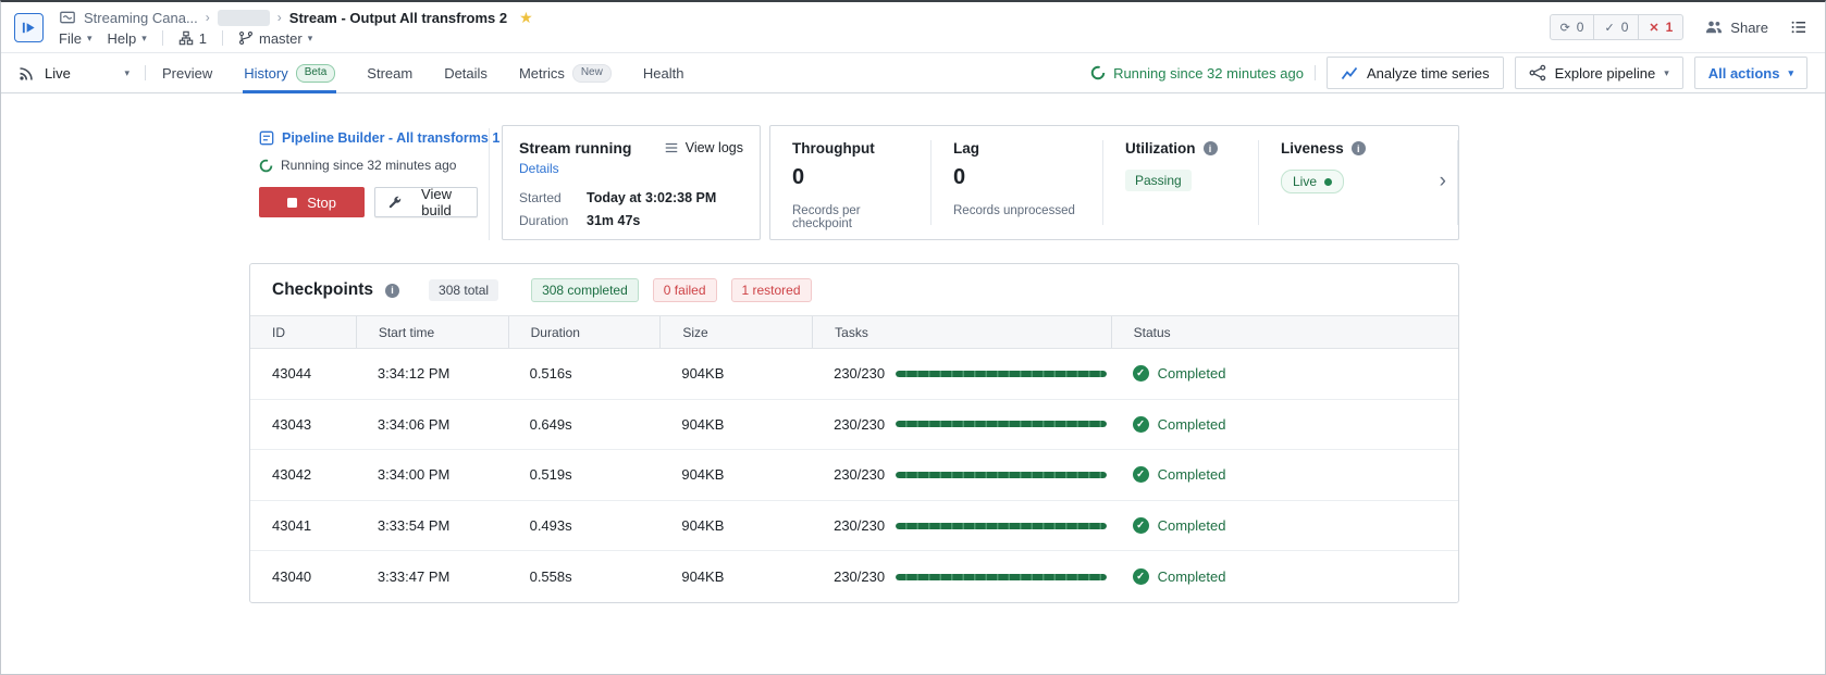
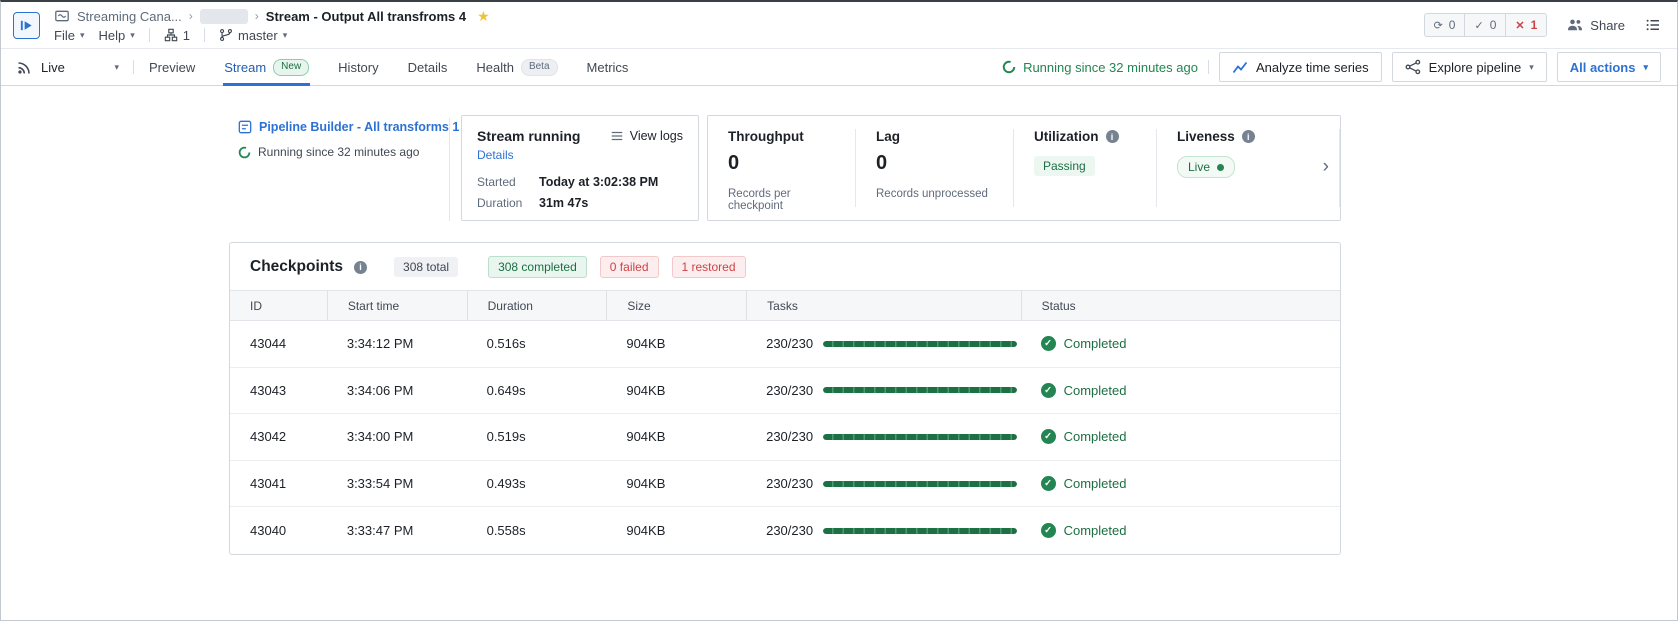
  Streaming Cana...
  ›
  ›
- Stream - Output All transfroms 2
+ Stream - Output All transfroms 4
  ★
  File
  ▾
  Help
  ▾
  1
  master
  ▾
  ⟳
  0
  ✓
  0
  ✕
  1
  Share
  Live
  ▾
  Preview
- History
+ Stream
- Beta
+ New
- Stream
+ History
  Details
- Metrics
+ Health
- New
+ Beta
- Health
+ Metrics
  Running since 32 minutes ago
  Analyze time series
  Explore pipeline
  ▾
  All actions
  ▾
  Pipeline Builder - All transforms 1
  Running since 32 minutes ago
- Stop
- View build
  Stream running
  View logs
  Details
  Started
  Today at 3:02:38 PM
  Duration
  31m 47s
  Throughput
  0
  Records per checkpoint
  Lag
  0
  Records unprocessed
  Utilization
  i
  Passing
  Liveness
  i
  Live
  ›
  Checkpoints
  i
  308 total
  308 completed
  0 failed
  1 restored
  ID
  Start time
  Duration
  Size
  Tasks
  Status
  43044
  3:34:12 PM
  0.516s
  904KB
  230/230
  ✓
  Completed
  43043
  3:34:06 PM
  0.649s
  904KB
  230/230
  ✓
  Completed
  43042
  3:34:00 PM
  0.519s
  904KB
  230/230
  ✓
  Completed
  43041
  3:33:54 PM
  0.493s
  904KB
  230/230
  ✓
  Completed
  43040
  3:33:47 PM
  0.558s
  904KB
  230/230
  ✓
  Completed
